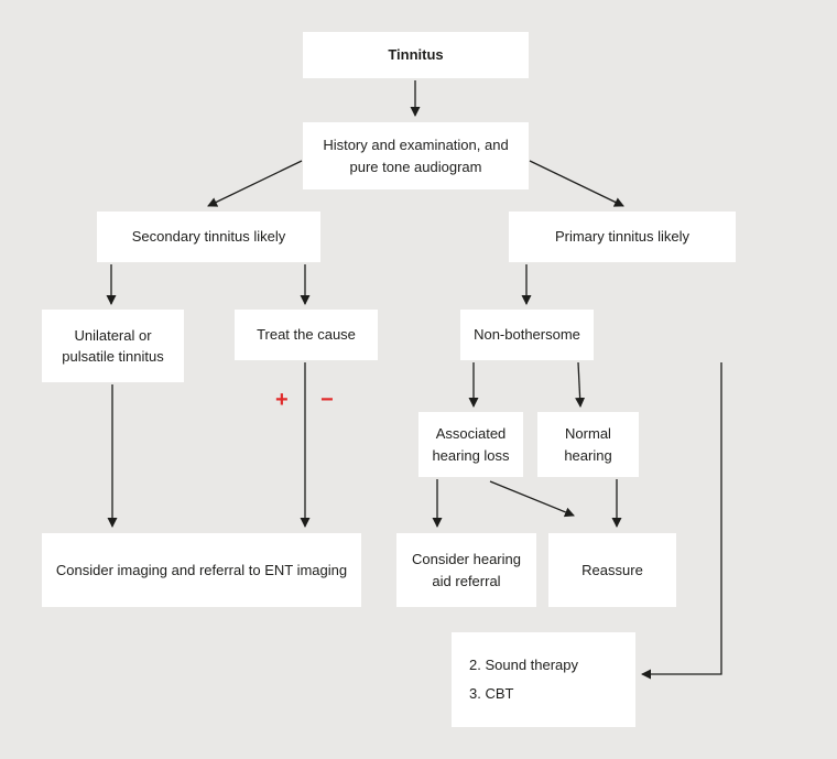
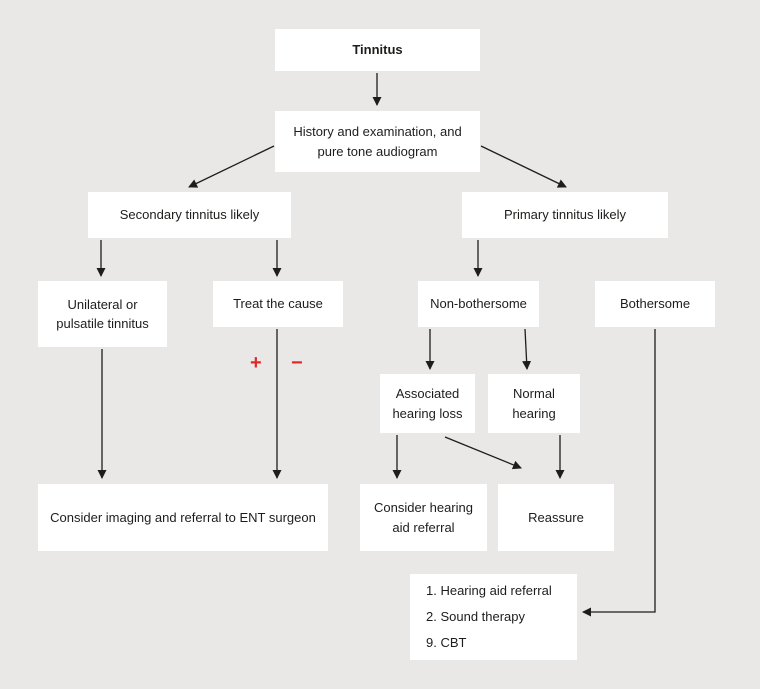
  Tinnitus
  History and examination, and
  pure tone audiogram
  Secondary tinnitus likely
  Primary tinnitus likely
  Unilateral or
  pulsatile tinnitus
  Treat the cause
  Non-bothersome
+ Bothersome
  Associated
  hearing loss
  Normal
  hearing
- Consider imaging and referral to ENT imaging
+ Consider imaging and referral to ENT surgeon
  Consider hearing
  aid referral
  Reassure
+ 1. Hearing aid referral
  2. Sound therapy
- 3. CBT
+ 9. CBT
  +
  −
